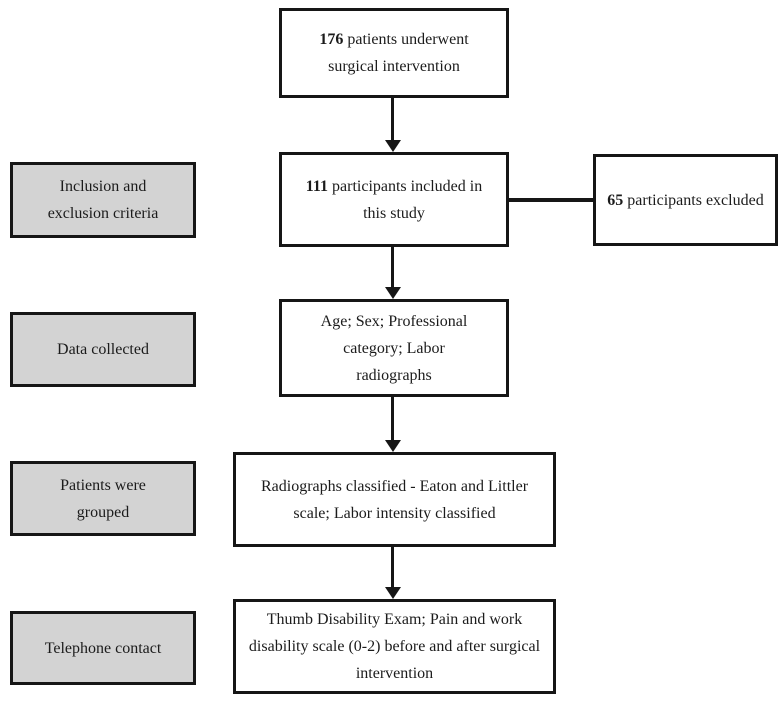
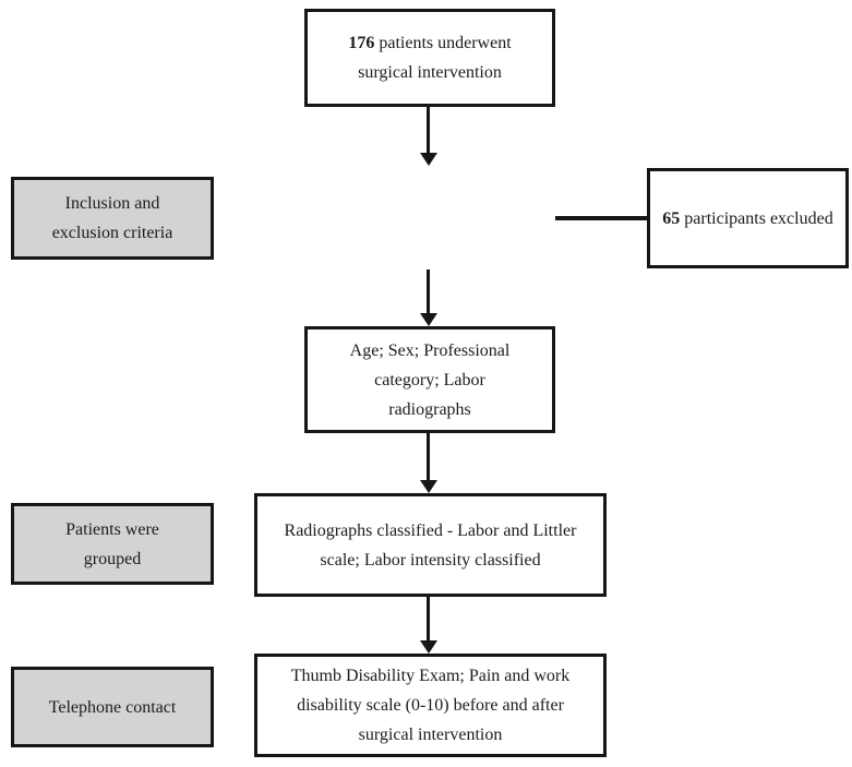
  Inclusion and exclusion criteria
- Data collected
  Patients were grouped
  Telephone contact
  176 patients underwent surgical intervention
- 111 participants included in this study
  Age; Sex; Professional category; Labor radiographs
- Radiographs classified - Eaton and Littler scale; Labor intensity classified
+ Radiographs classified - Labor and Littler scale; Labor intensity classified
- Thumb Disability Exam; Pain and work disability scale (0-2) before and after surgical intervention
+ Thumb Disability Exam; Pain and work disability scale (0-10) before and after surgical intervention
  65 participants excluded
